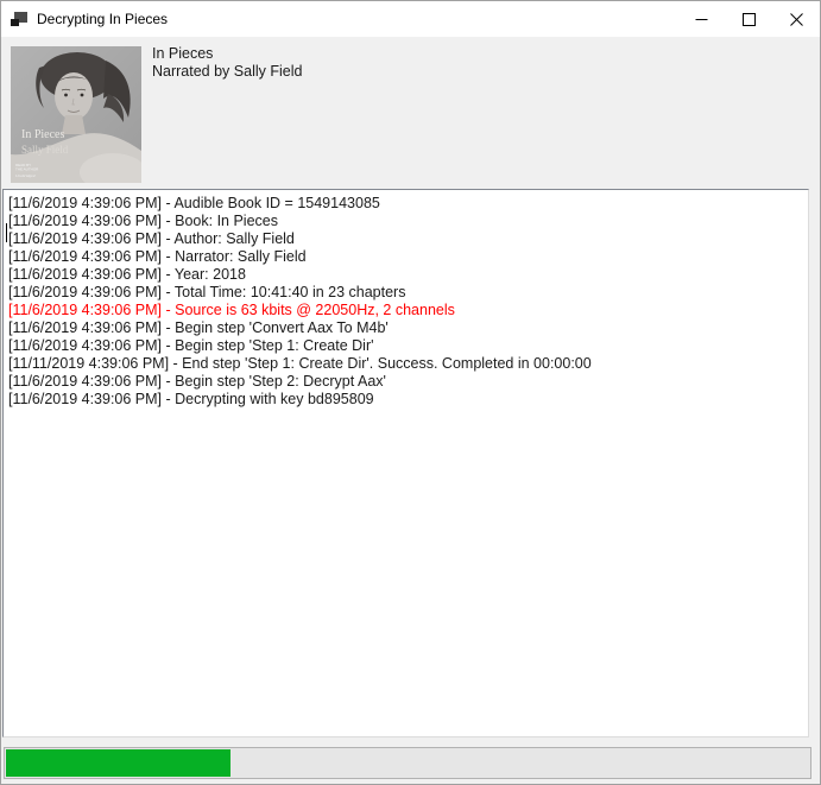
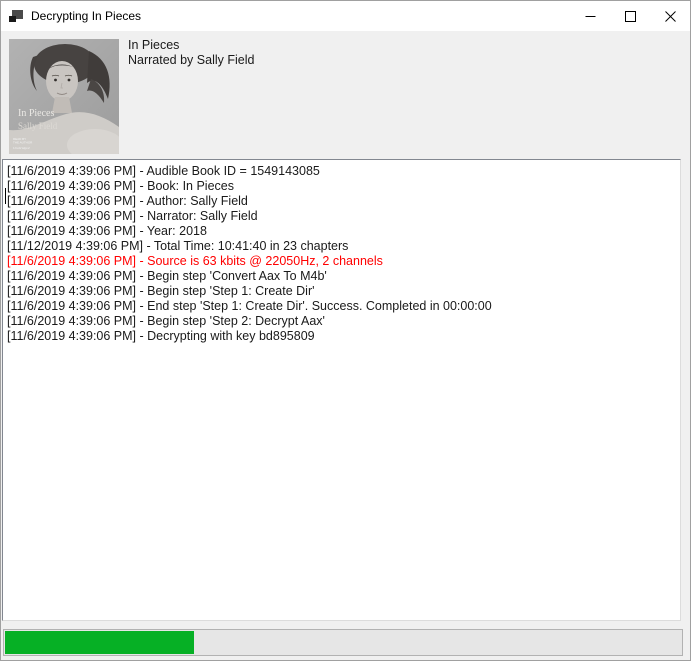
  Decrypting In Pieces
  In Pieces
  Sally Field
  In Pieces
  Narrated by Sally Field
  [11/6/2019 4:39:06 PM] - Audible Book ID = 1549143085
  [11/6/2019 4:39:06 PM] - Book: In Pieces
  [11/6/2019 4:39:06 PM] - Author: Sally Field
  [11/6/2019 4:39:06 PM] - Narrator: Sally Field
  [11/6/2019 4:39:06 PM] - Year: 2018
- [11/6/2019 4:39:06 PM] - Total Time: 10:41:40 in 23 chapters
+ [11/12/2019 4:39:06 PM] - Total Time: 10:41:40 in 23 chapters
  [11/6/2019 4:39:06 PM] - Source is 63 kbits @ 22050Hz, 2 channels
  [11/6/2019 4:39:06 PM] - Begin step 'Convert Aax To M4b'
  [11/6/2019 4:39:06 PM] - Begin step 'Step 1: Create Dir'
- [11/11/2019 4:39:06 PM] - End step 'Step 1: Create Dir'. Success. Completed in 00:00:00
+ [11/6/2019 4:39:06 PM] - End step 'Step 1: Create Dir'. Success. Completed in 00:00:00
  [11/6/2019 4:39:06 PM] - Begin step 'Step 2: Decrypt Aax'
  [11/6/2019 4:39:06 PM] - Decrypting with key bd895809
